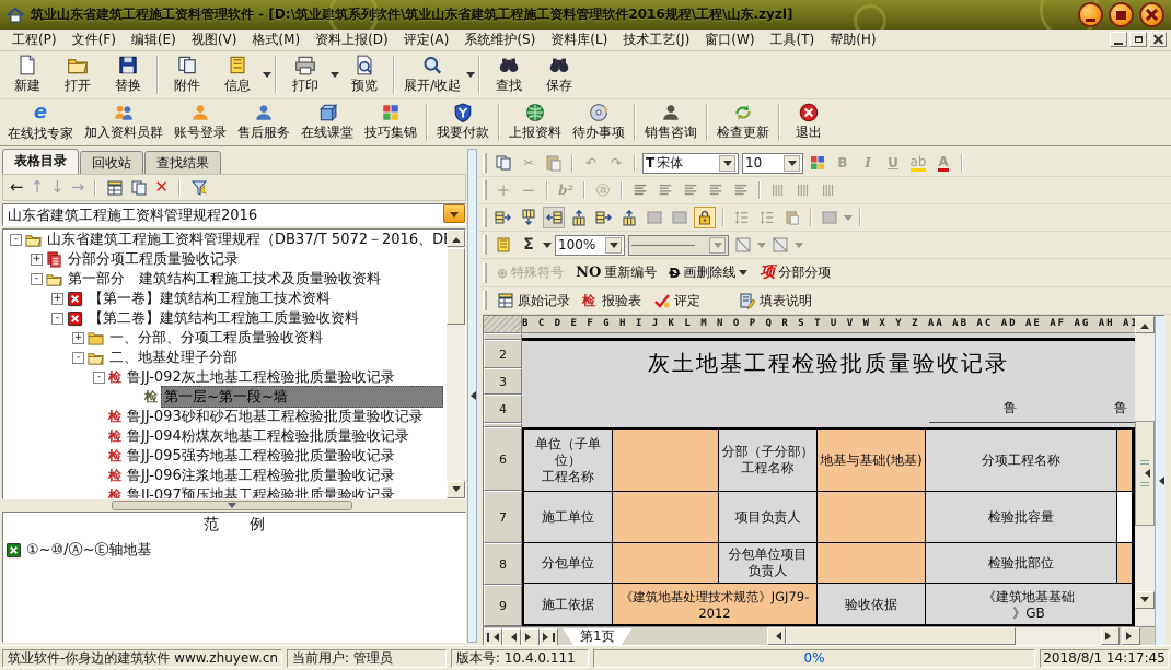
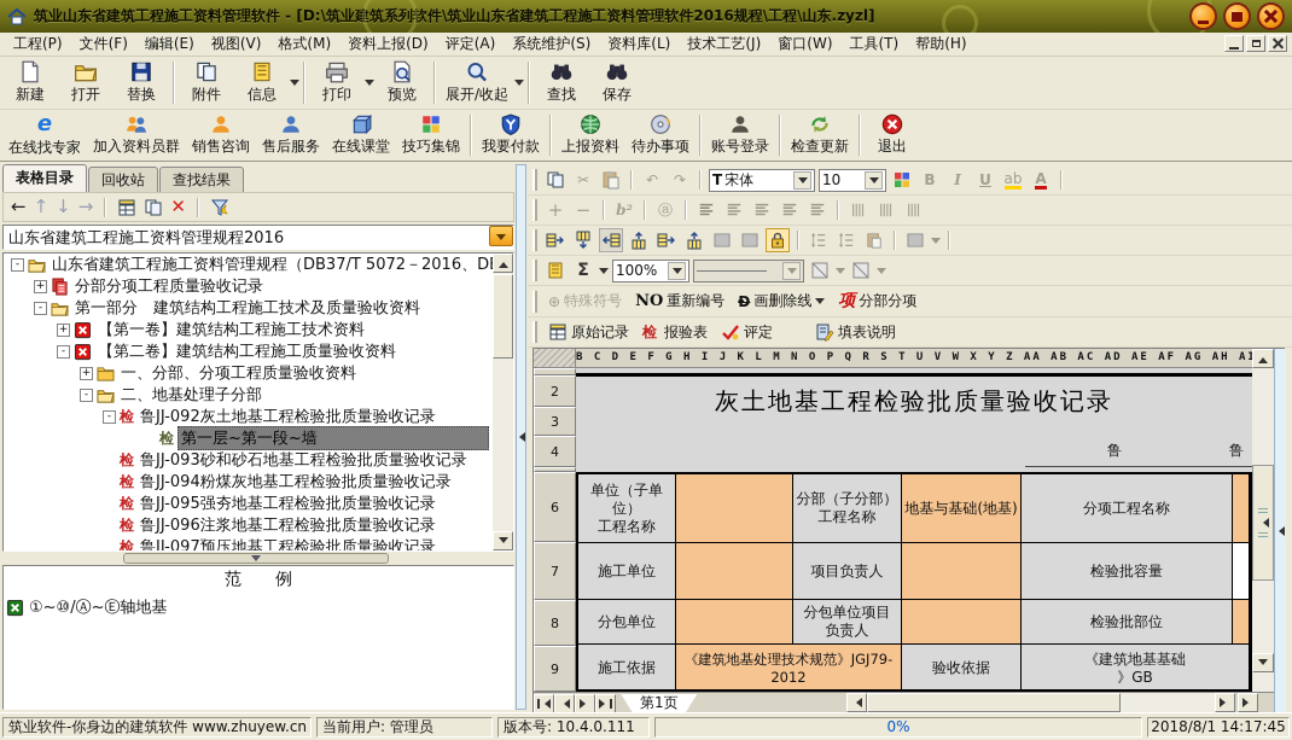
  筑业山东省建筑工程施工资料管理软件 - [D:\筑业建筑系列软件\筑业山东省建筑工程施工资料管理软件2016规程\工程\山东.zyzl]
  工程(P)
  文件(F)
  编辑(E)
  视图(V)
  格式(M)
  资料上报(D)
  评定(A)
  系统维护(S)
  资料库(L)
  技术工艺(J)
  窗口(W)
  工具(T)
  帮助(H)
  新建
  打开
  替换
  附件
  信息
  打印
  预览
  展开/收起
  查找
  保存
  e
  在线找专家
  加入资料员群
- 账号登录
+ 销售咨询
  售后服务
  在线课堂
  技巧集锦
  我要付款
  上报资料
  待办事项
- 销售咨询
+ 账号登录
  检查更新
  退出
  表格目录
  回收站
  查找结果
  ←
  ↑
  ↓
  →
  ✕
  山东省建筑工程施工资料管理规程2016
  -
  山东省建筑工程施工资料管理规程（DB37/T 5072－2016、D
  +
  分部分项工程质量验收记录
  -
  第一部分 建筑结构工程施工技术及质量验收资料
  +
  【第一卷】建筑结构工程施工技术资料
  -
  【第二卷】建筑结构工程施工质量验收资料
  +
  一、分部、分项工程质量验收资料
  -
  二、地基处理子分部
  -
  检
  鲁JJ-092灰土地基工程检验批质量验收记录
  检
  第一层~第一段~墙
  检
  鲁JJ-093砂和砂石地基工程检验批质量验收记录
  检
  鲁JJ-094粉煤灰地基工程检验批质量验收记录
  检
  鲁JJ-095强夯地基工程检验批质量验收记录
  检
  鲁JJ-096注浆地基工程检验批质量验收记录
  检
  鲁JJ-097预压地基工程检验批质量验收记录
  范 例
  ①~⑩/Ⓐ~Ⓔ轴地基
  ✂
  ↶
  ↷
  T
  宋体
  10
  B
  I
  U
  ab
  A
  +
  −
  b²
  ⓐ
  Σ
  100%
  ⊕
  特殊符号
  NO
  重新编号
  Đ
  画删除线
  项
  分部分项
  原始记录
  检
  报验表
  评定
  填表说明
  2
  3
  4
  6
  7
  8
  9
  灰土地基工程检验批质量验收记录
  鲁
  鲁
  单位（子单位）
  工程名称
  分部（子分部）
  工程名称
  地基与基础(地基)
  分项工程名称
  施工单位
  项目负责人
  检验批容量
  分包单位
  分包单位项目
  负责人
  检验批部位
  施工依据
  《建筑地基处理技术规范》JGJ79-2012
  验收依据
  《建筑地基基础
  》GB
  第1页
  筑业软件-你身边的建筑软件 www.zhuyew.cn
  当前用户: 管理员
  版本号: 10.4.0.111
  0%
  2018/8/1 14:17:45
